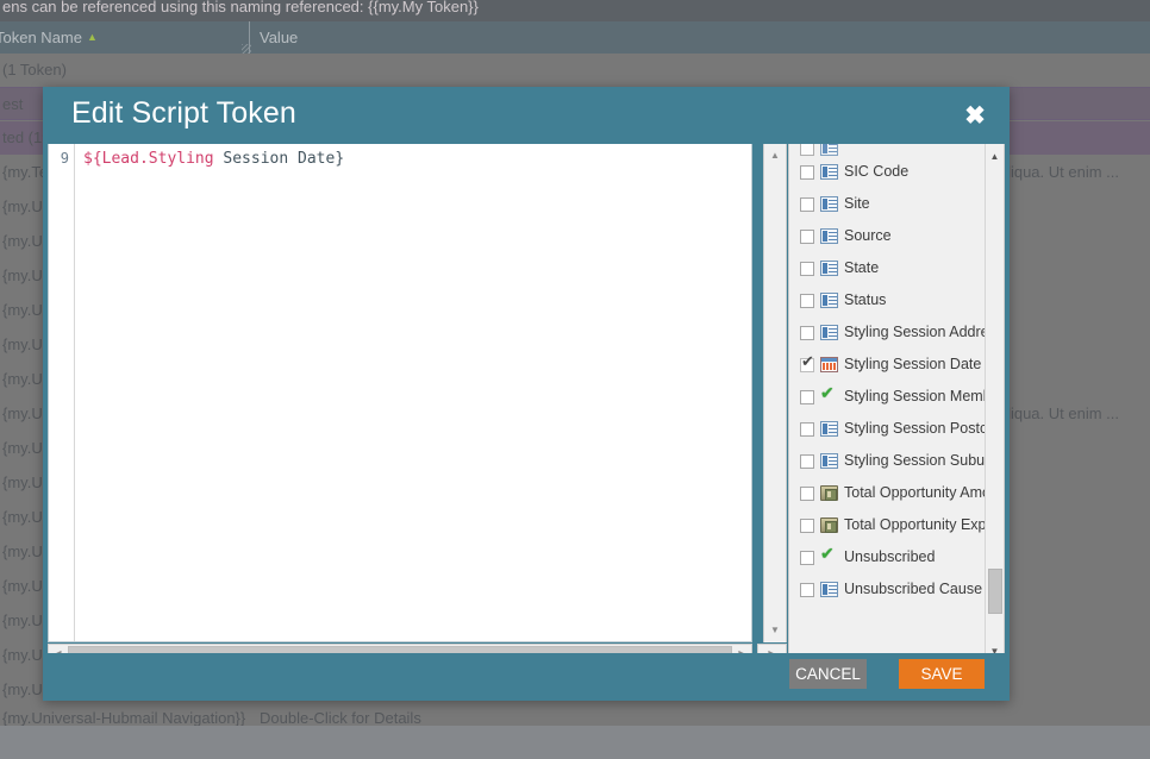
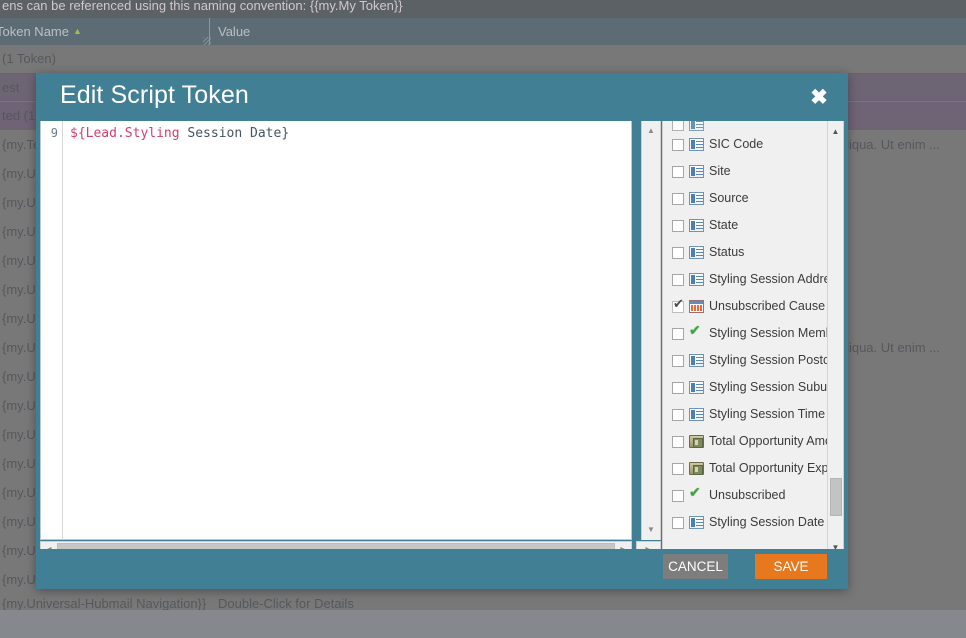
- ens can be referenced using this naming referenced: {{my.My Token}}
+ ens can be referenced using this naming convention: {{my.My Token}}
  oken Name ▲
  Value
  (1 Token)
  est
  ted (1
  {my.T
  iqua. Ut enim ...
  {my.U
  {my.U
  {my.U
  {my.U
  {my.U
  {my.U
  {my.U
  iqua. Ut enim ...
  {my.U
  {my.U
  {my.U
  {my.U
  {my.U
  {my.U
  {my.U
  {my.U
  {my.Universal-Hubmail Navigation}}
  Double-Click for Details
  Edit Script Token
  ✖
  9
  ${Lead.Styling Session Date}
  ▲
  ▼
  SIC Code
  Site
  Source
  State
  Status
  Styling Session Addr
- Styling Session Date
+ Unsubscribed Cause
  Styling Session Mem
  Styling Session Post
  Styling Session Subu
+ Styling Session Time
  Total Opportunity Am
  Total Opportunity Exp
  Unsubscribed
- Unsubscribed Cause
+ Styling Session Date
  ▲
  ▼
  CANCEL
  SAVE
